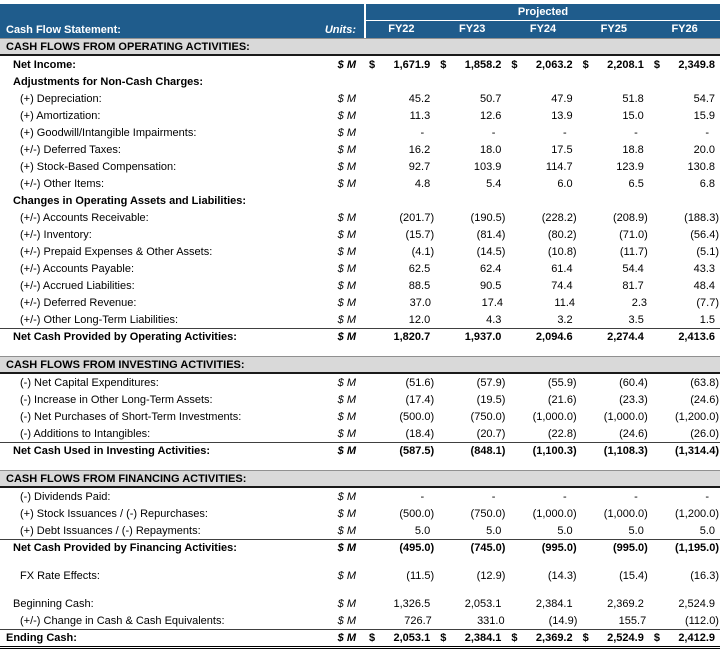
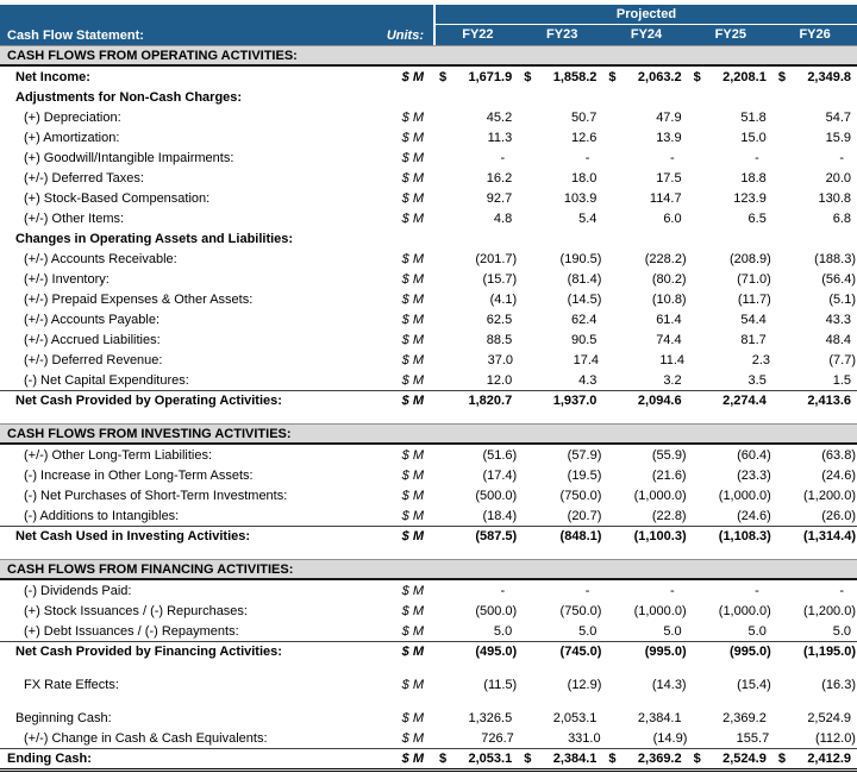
  Cash Flow Statement:
  Units:
  Projected
  FY22
  FY23
  FY24
  FY25
  FY26
  CASH FLOWS FROM OPERATING ACTIVITIES:
  Net Income:
  $ M
  $
  1,671.9
  $
  1,858.2
  $
  2,063.2
  $
  2,208.1
  $
  2,349.8
  Adjustments for Non-Cash Charges:
  (+) Depreciation:
  $ M
  45.2
  50.7
  47.9
  51.8
  54.7
  (+) Amortization:
  $ M
  11.3
  12.6
  13.9
  15.0
  15.9
  (+) Goodwill/Intangible Impairments:
  $ M
  -
  -
  -
  -
  -
  (+/-) Deferred Taxes:
  $ M
  16.2
  18.0
  17.5
  18.8
  20.0
  (+) Stock-Based Compensation:
  $ M
  92.7
  103.9
  114.7
  123.9
  130.8
  (+/-) Other Items:
  $ M
  4.8
  5.4
  6.0
  6.5
  6.8
  Changes in Operating Assets and Liabilities:
  (+/-) Accounts Receivable:
  $ M
  (201.7)
  (190.5)
  (228.2)
  (208.9)
  (188.3)
  (+/-) Inventory:
  $ M
  (15.7)
  (81.4)
  (80.2)
  (71.0)
  (56.4)
  (+/-) Prepaid Expenses & Other Assets:
  $ M
  (4.1)
  (14.5)
  (10.8)
  (11.7)
  (5.1)
  (+/-) Accounts Payable:
  $ M
  62.5
  62.4
  61.4
  54.4
  43.3
  (+/-) Accrued Liabilities:
  $ M
  88.5
  90.5
  74.4
  81.7
  48.4
  (+/-) Deferred Revenue:
  $ M
  37.0
  17.4
  11.4
  2.3
  (7.7)
- (+/-) Other Long-Term Liabilities:
+ (-) Net Capital Expenditures:
  $ M
  12.0
  4.3
  3.2
  3.5
  1.5
  Net Cash Provided by Operating Activities:
  $ M
  1,820.7
  1,937.0
  2,094.6
  2,274.4
  2,413.6
  CASH FLOWS FROM INVESTING ACTIVITIES:
- (-) Net Capital Expenditures:
+ (+/-) Other Long-Term Liabilities:
  $ M
  (51.6)
  (57.9)
  (55.9)
  (60.4)
  (63.8)
  (-) Increase in Other Long-Term Assets:
  $ M
  (17.4)
  (19.5)
  (21.6)
  (23.3)
  (24.6)
  (-) Net Purchases of Short-Term Investments:
  $ M
  (500.0)
  (750.0)
  (1,000.0)
  (1,000.0)
  (1,200.0)
  (-) Additions to Intangibles:
  $ M
  (18.4)
  (20.7)
  (22.8)
  (24.6)
  (26.0)
  Net Cash Used in Investing Activities:
  $ M
  (587.5)
  (848.1)
  (1,100.3)
  (1,108.3)
  (1,314.4)
  CASH FLOWS FROM FINANCING ACTIVITIES:
  (-) Dividends Paid:
  $ M
  -
  -
  -
  -
  -
  (+) Stock Issuances / (-) Repurchases:
  $ M
  (500.0)
  (750.0)
  (1,000.0)
  (1,000.0)
  (1,200.0)
  (+) Debt Issuances / (-) Repayments:
  $ M
  5.0
  5.0
  5.0
  5.0
  5.0
  Net Cash Provided by Financing Activities:
  $ M
  (495.0)
  (745.0)
  (995.0)
  (995.0)
  (1,195.0)
  FX Rate Effects:
  $ M
  (11.5)
  (12.9)
  (14.3)
  (15.4)
  (16.3)
  Beginning Cash:
  $ M
  1,326.5
  2,053.1
  2,384.1
  2,369.2
  2,524.9
  (+/-) Change in Cash & Cash Equivalents:
  $ M
  726.7
  331.0
  (14.9)
  155.7
  (112.0)
  Ending Cash:
  $ M
  $
  2,053.1
  $
  2,384.1
  $
  2,369.2
  $
  2,524.9
  $
  2,412.9
